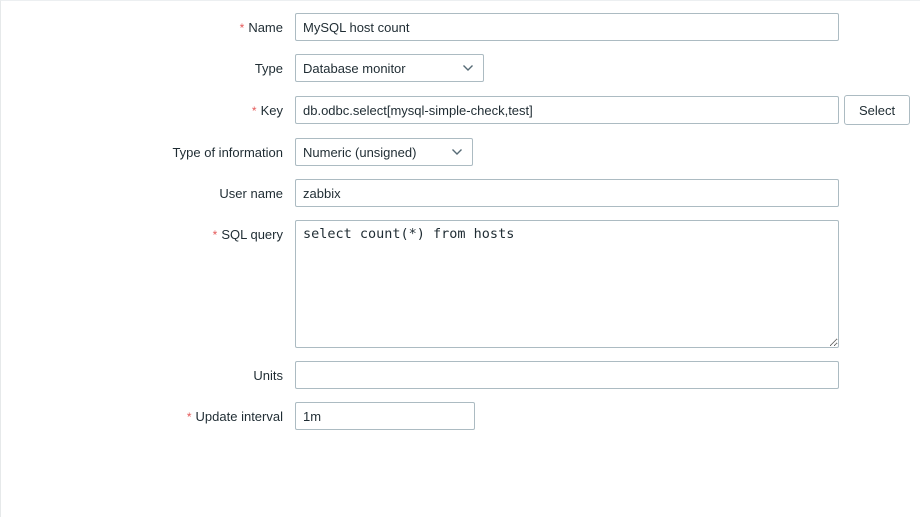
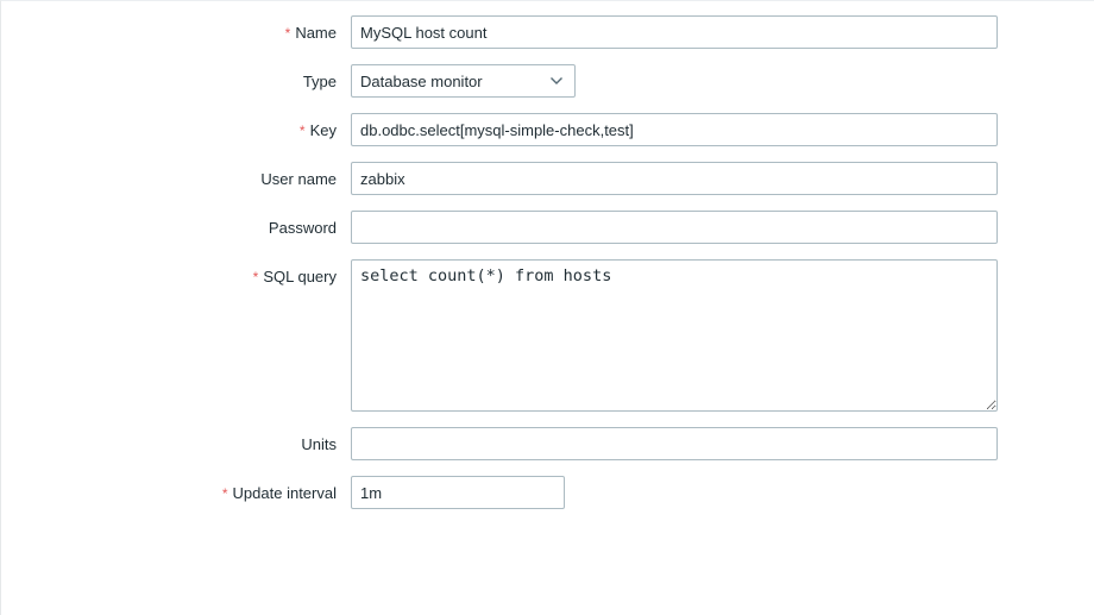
  * Name
  MySQL host count
  Type
  Database monitor
  * Key
  db.odbc.select[mysql-simple-check,test]
- Select
- Type of information
- Numeric (unsigned)
  User name
  zabbix
+ Password
  * SQL query
  select count(*) from hosts
  Units
  * Update interval
  1m
